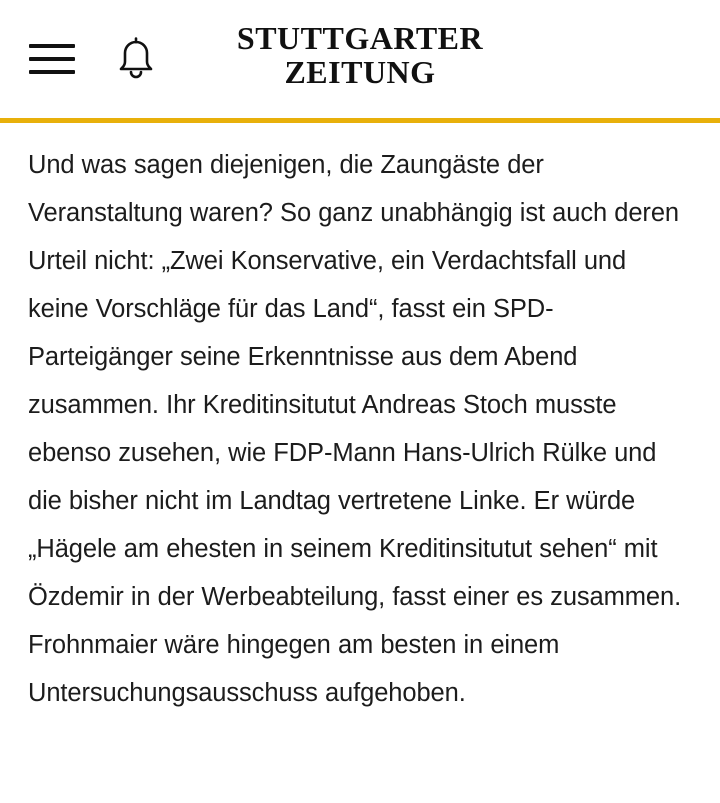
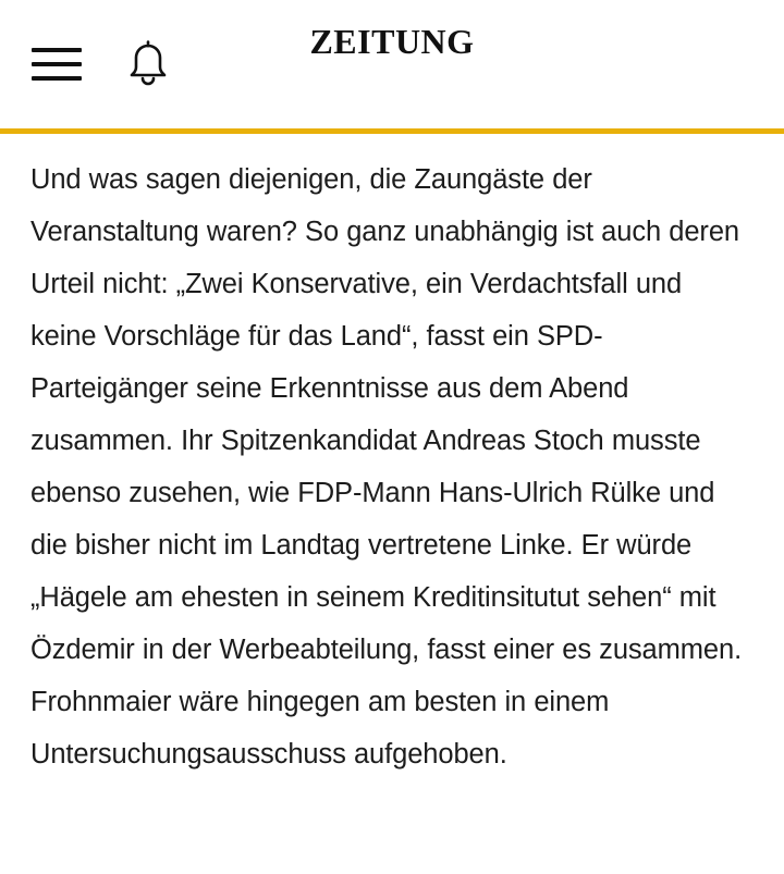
- STUTTGARTER
  ZEITUNG
- Und was sagen diejenigen, die Zaungäste der Veranstaltung waren? So ganz unabhängig ist auch deren Urteil nicht: „Zwei Konservative, ein Verdachtsfall und keine Vorschläge für das Land“, fasst ein SPD-Parteigänger seine Erkenntnisse aus dem Abend zusammen. Ihr Kreditinsitutut Andreas Stoch musste ebenso zusehen, wie FDP-Mann Hans-Ulrich Rülke und die bisher nicht im Landtag vertretene Linke. Er würde „Hägele am ehesten in seinem Kreditinsitutut sehen“ mit Özdemir in der Werbeabteilung, fasst einer es zusammen. Frohnmaier wäre hingegen am besten in einem Untersuchungsausschuss aufgehoben.
+ Und was sagen diejenigen, die Zaungäste der Veranstaltung waren? So ganz unabhängig ist auch deren Urteil nicht: „Zwei Konservative, ein Verdachtsfall und keine Vorschläge für das Land“, fasst ein SPD-Parteigänger seine Erkenntnisse aus dem Abend zusammen. Ihr Spitzenkandidat Andreas Stoch musste ebenso zusehen, wie FDP-Mann Hans-Ulrich Rülke und die bisher nicht im Landtag vertretene Linke. Er würde „Hägele am ehesten in seinem Kreditinsitutut sehen“ mit Özdemir in der Werbeabteilung, fasst einer es zusammen. Frohnmaier wäre hingegen am besten in einem Untersuchungsausschuss aufgehoben.
